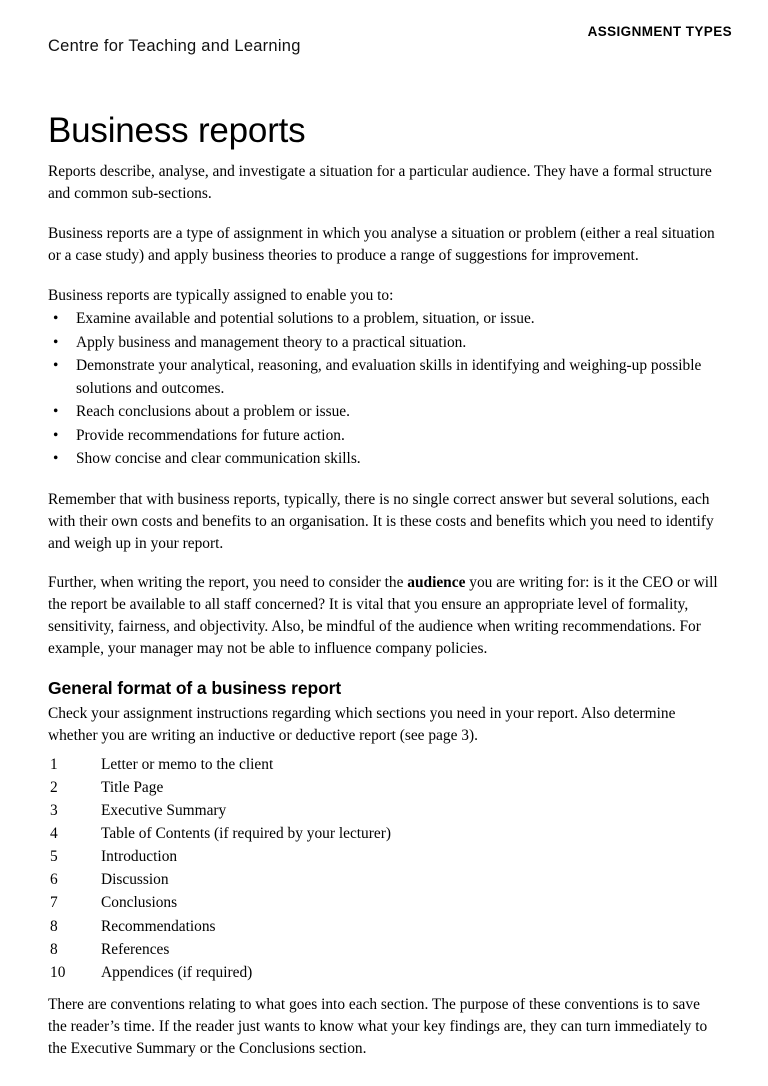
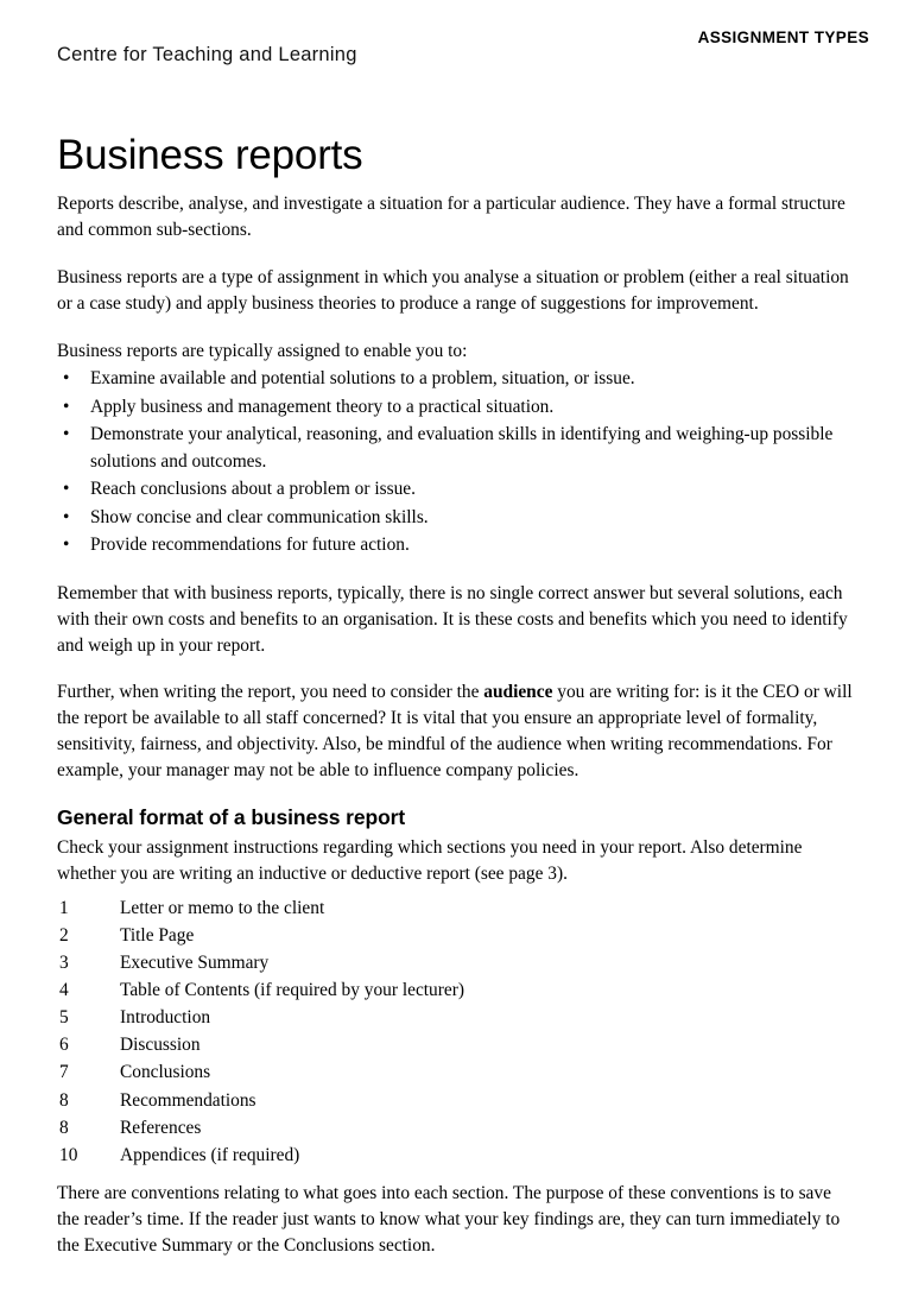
  ASSIGNMENT TYPES
  Centre for Teaching and Learning
  Business reports
  Reports describe, analyse, and investigate a situation for a particular audience. They have a formal structure and common sub-sections.
  Business reports are a type of assignment in which you analyse a situation or problem (either a real situation or a case study) and apply business theories to produce a range of suggestions for improvement.
  Business reports are typically assigned to enable you to:
  •
  Examine available and potential solutions to a problem, situation, or issue.
  •
  Apply business and management theory to a practical situation.
  •
  Demonstrate your analytical, reasoning, and evaluation skills in identifying and weighing-up possible solutions and outcomes.
  •
  Reach conclusions about a problem or issue.
  •
- Provide recommendations for future action.
+ Show concise and clear communication skills.
  •
- Show concise and clear communication skills.
+ Provide recommendations for future action.
  Remember that with business reports, typically, there is no single correct answer but several solutions, each with their own costs and benefits to an organisation. It is these costs and benefits which you need to identify and weigh up in your report.
  Further, when writing the report, you need to consider the audience you are writing for: is it the CEO or will the report be available to all staff concerned? It is vital that you ensure an appropriate level of formality, sensitivity, fairness, and objectivity. Also, be mindful of the audience when writing recommendations. For example, your manager may not be able to influence company policies.
  General format of a business report
  Check your assignment instructions regarding which sections you need in your report. Also determine whether you are writing an inductive or deductive report (see page 3).
  1
  Letter or memo to the client
  2
  Title Page
  3
  Executive Summary
  4
  Table of Contents (if required by your lecturer)
  5
  Introduction
  6
  Discussion
  7
  Conclusions
  8
  Recommendations
  8
  References
  10
  Appendices (if required)
  There are conventions relating to what goes into each section. The purpose of these conventions is to save the reader’s time. If the reader just wants to know what your key findings are, they can turn immediately to the Executive Summary or the Conclusions section.
